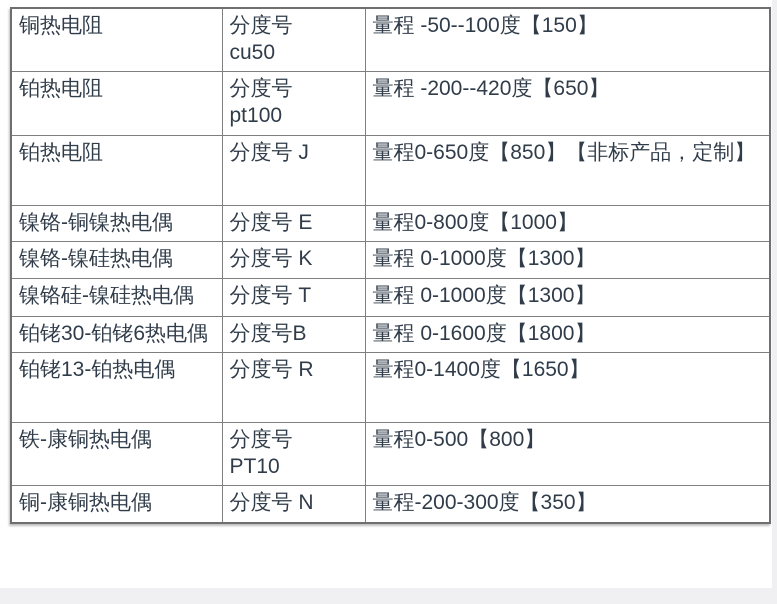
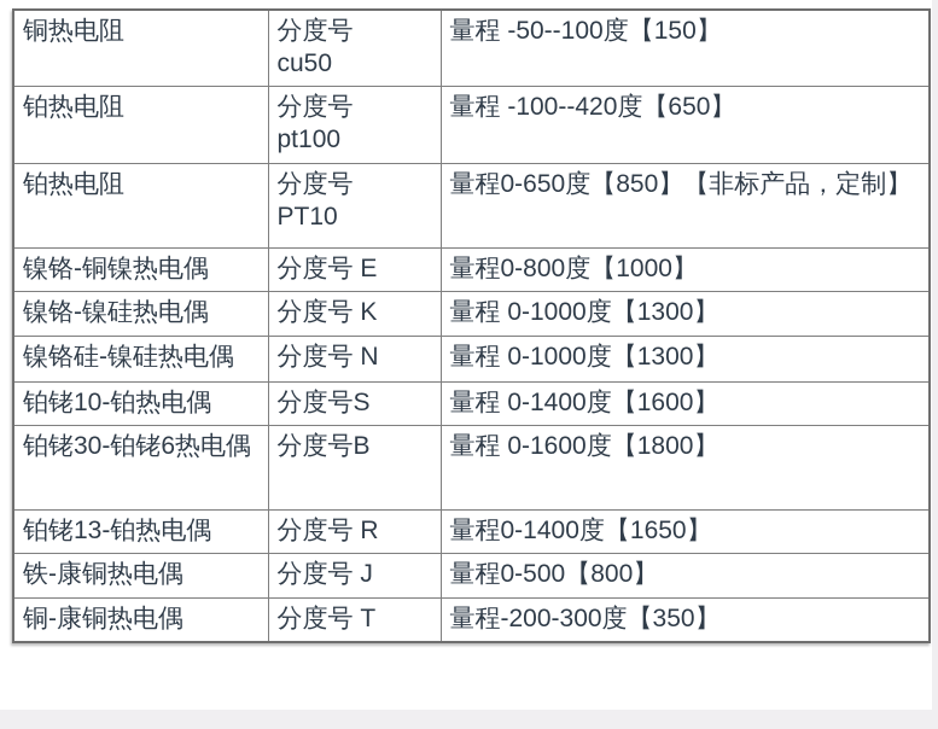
  铜热电阻	分度号 cu50	量程 -50--100度【150】
- 铂热电阻	分度号 pt100	量程 -200--420度【650】
+ 铂热电阻	分度号 pt100	量程 -100--420度【650】
- 铂热电阻	分度号 J	量程0-650度【850】【非标产品，定制】
+ 铂热电阻	分度号 PT10	量程0-650度【850】【非标产品，定制】
  镍铬-铜镍热电偶	分度号 E	量程0-800度【1000】
  镍铬-镍硅热电偶	分度号 K	量程 0-1000度【1300】
- 镍铬硅-镍硅热电偶	分度号 T	量程 0-1000度【1300】
+ 镍铬硅-镍硅热电偶	分度号 N	量程 0-1000度【1300】
+ 铂铑10-铂热电偶	分度号S	量程 0-1400度【1600】
  铂铑30-铂铑6热电偶	分度号B	量程 0-1600度【1800】
  铂铑13-铂热电偶	分度号 R	量程0-1400度【1650】
- 铁-康铜热电偶	分度号 PT10	量程0-500【800】
+ 铁-康铜热电偶	分度号 J	量程0-500【800】
- 铜-康铜热电偶	分度号 N	量程-200-300度【350】
+ 铜-康铜热电偶	分度号 T	量程-200-300度【350】
